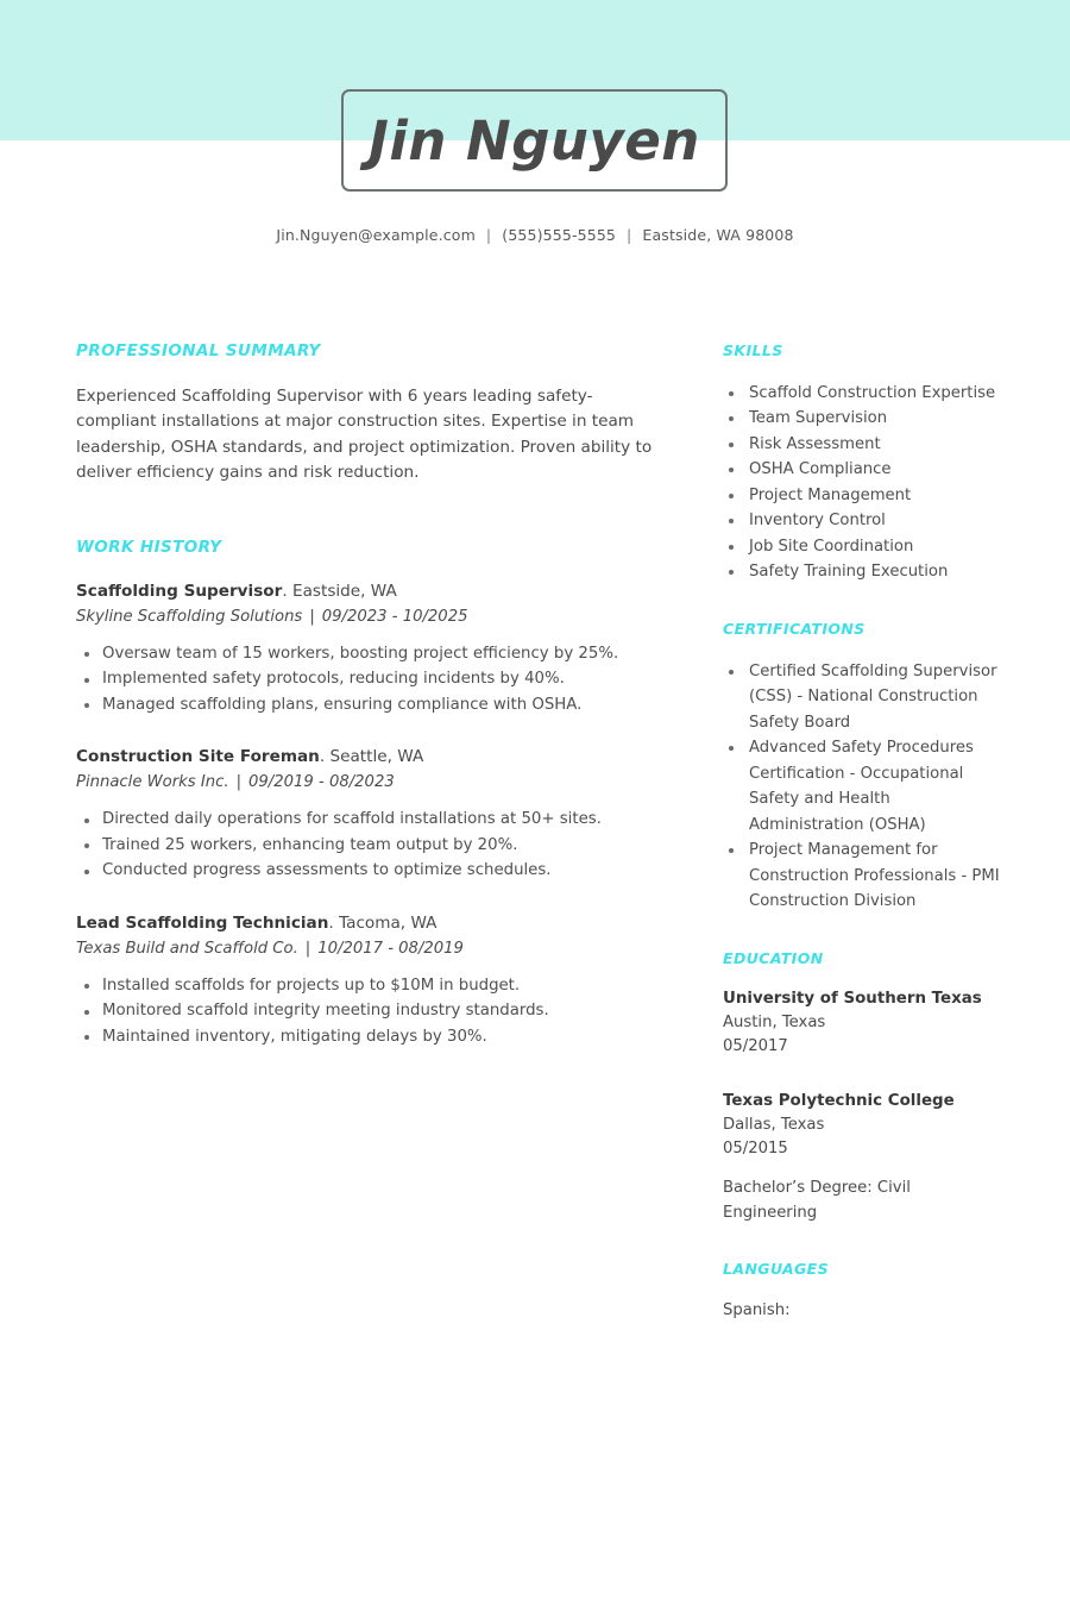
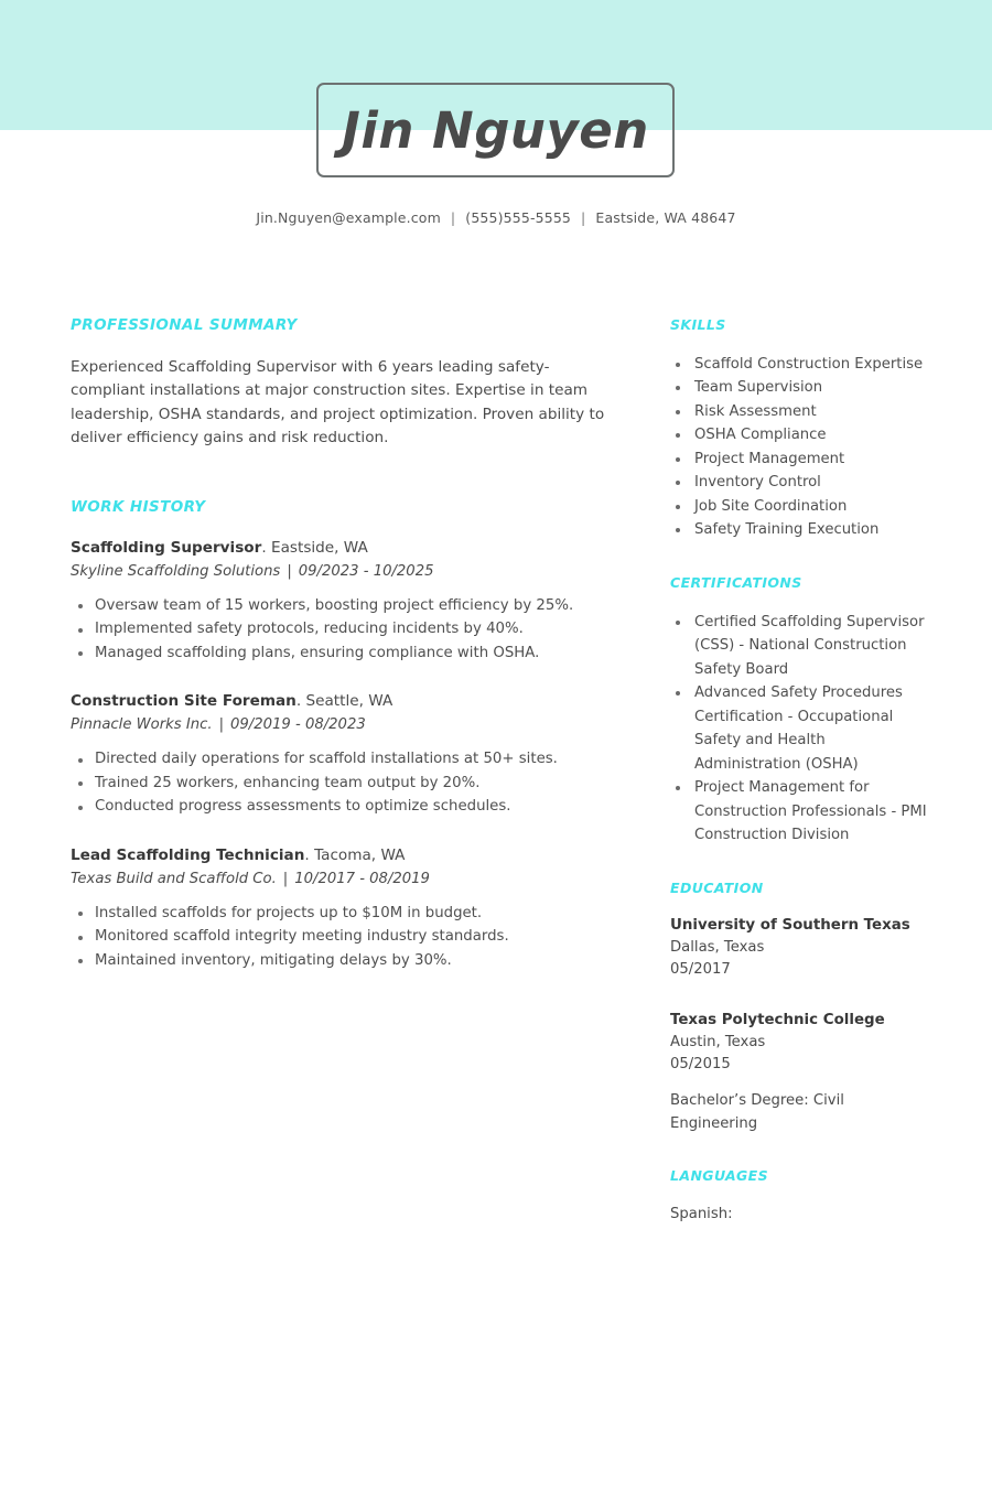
  Jin Nguyen
- Jin.Nguyen@example.com | (555)555-5555 | Eastside, WA 98008
+ Jin.Nguyen@example.com | (555)555-5555 | Eastside, WA 48647
  PROFESSIONAL SUMMARY
  Experienced Scaffolding Supervisor with 6 years leading safety-compliant installations at major construction sites. Expertise in team leadership, OSHA standards, and project optimization. Proven ability to deliver efficiency gains and risk reduction.
  WORK HISTORY
  Scaffolding Supervisor. Eastside, WA
  Skyline Scaffolding Solutions | 09/2023 - 10/2025
  Oversaw team of 15 workers, boosting project efficiency by 25%.
  Implemented safety protocols, reducing incidents by 40%.
  Managed scaffolding plans, ensuring compliance with OSHA.
  Construction Site Foreman. Seattle, WA
  Pinnacle Works Inc. | 09/2019 - 08/2023
  Directed daily operations for scaffold installations at 50+ sites.
  Trained 25 workers, enhancing team output by 20%.
  Conducted progress assessments to optimize schedules.
  Lead Scaffolding Technician. Tacoma, WA
  Texas Build and Scaffold Co. | 10/2017 - 08/2019
  Installed scaffolds for projects up to $10M in budget.
  Monitored scaffold integrity meeting industry standards.
  Maintained inventory, mitigating delays by 30%.
  SKILLS
  Scaffold Construction Expertise
  Team Supervision
  Risk Assessment
  OSHA Compliance
  Project Management
  Inventory Control
  Job Site Coordination
  Safety Training Execution
  CERTIFICATIONS
  Certified Scaffolding Supervisor (CSS) - National Construction Safety Board
  Advanced Safety Procedures Certification - Occupational Safety and Health Administration (OSHA)
  Project Management for Construction Professionals - PMI Construction Division
  EDUCATION
  University of Southern Texas
- Austin, Texas
+ Dallas, Texas
  05/2017
  Texas Polytechnic College
- Dallas, Texas
+ Austin, Texas
  05/2015
  Bachelor’s Degree: Civil Engineering
  LANGUAGES
  Spanish:
